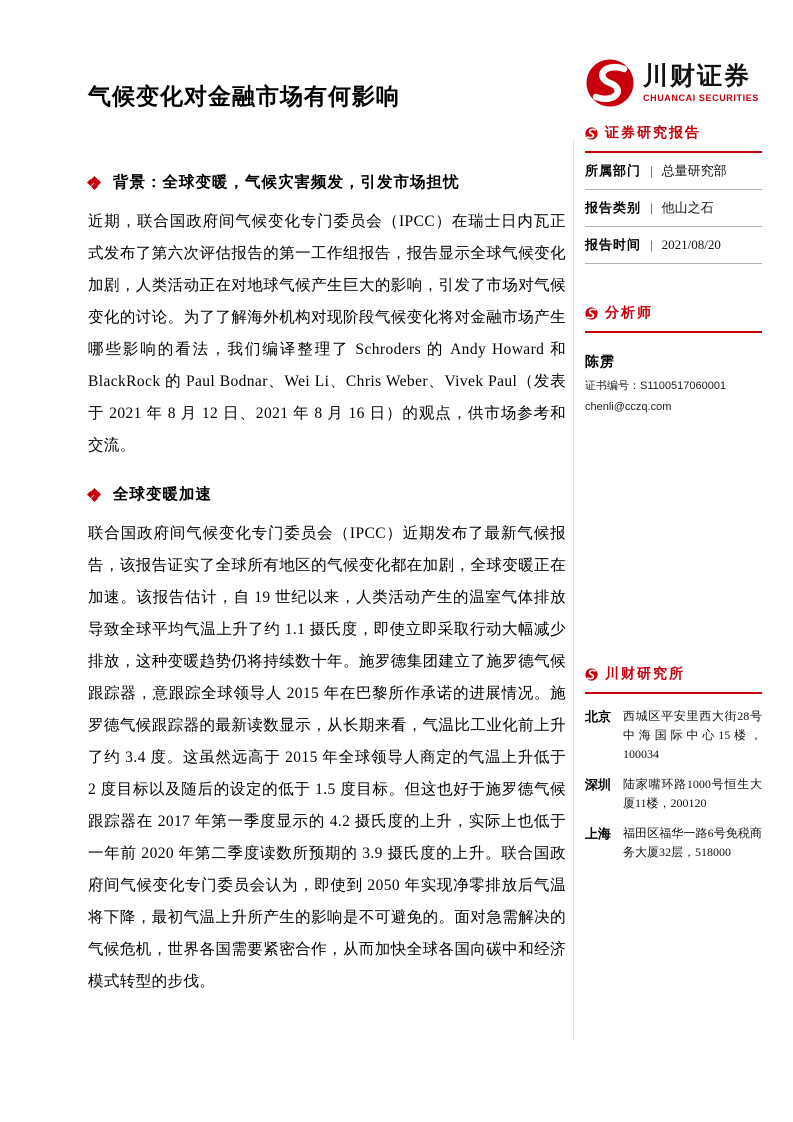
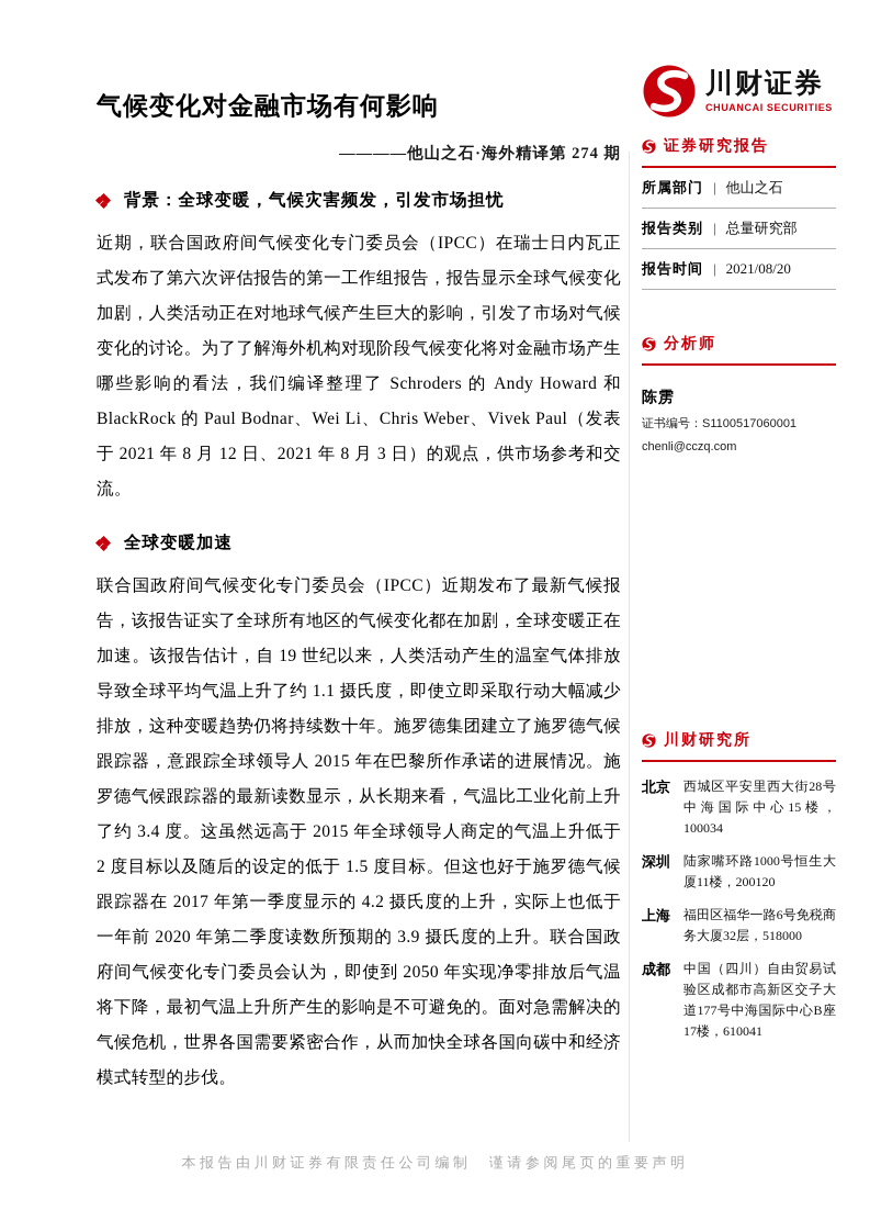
  气候变化对金融市场有何影响
+ ————他山之石·海外精译第 274 期
  背景：全球变暖，气候灾害频发，引发市场担忧
- 近期，联合国政府间气候变化专门委员会（IPCC）在瑞士日内瓦正式发布了第六次评估报告的第一工作组报告，报告显示全球气候变化加剧，人类活动正在对地球气候产生巨大的影响，引发了市场对气候变化的讨论。为了了解海外机构对现阶段气候变化将对金融市场产生哪些影响的看法，我们编译整理了 Schroders 的 Andy Howard 和 BlackRock 的 Paul Bodnar、Wei Li、Chris Weber、Vivek Paul（发表于 2021 年 8 月 12 日、2021 年 8 月 16 日）的观点，供市场参考和交流。
+ 近期，联合国政府间气候变化专门委员会（IPCC）在瑞士日内瓦正式发布了第六次评估报告的第一工作组报告，报告显示全球气候变化加剧，人类活动正在对地球气候产生巨大的影响，引发了市场对气候变化的讨论。为了了解海外机构对现阶段气候变化将对金融市场产生哪些影响的看法，我们编译整理了 Schroders 的 Andy Howard 和 BlackRock 的 Paul Bodnar、Wei Li、Chris Weber、Vivek Paul（发表于 2021 年 8 月 12 日、2021 年 8 月 3 日）的观点，供市场参考和交流。
  全球变暖加速
  联合国政府间气候变化专门委员会（IPCC）近期发布了最新气候报告，该报告证实了全球所有地区的气候变化都在加剧，全球变暖正在加速。该报告估计，自 19 世纪以来，人类活动产生的温室气体排放导致全球平均气温上升了约 1.1 摄氏度，即使立即采取行动大幅减少排放，这种变暖趋势仍将持续数十年。施罗德集团建立了施罗德气候跟踪器，意跟踪全球领导人 2015 年在巴黎所作承诺的进展情况。施罗德气候跟踪器的最新读数显示，从长期来看，气温比工业化前上升了约 3.4 度。这虽然远高于 2015 年全球领导人商定的气温上升低于 2 度目标以及随后的设定的低于 1.5 度目标。但这也好于施罗德气候跟踪器在 2017 年第一季度显示的 4.2 摄氏度的上升，实际上也低于一年前 2020 年第二季度读数所预期的 3.9 摄氏度的上升。联合国政府间气候变化专门委员会认为，即使到 2050 年实现净零排放后气温将下降，最初气温上升所产生的影响是不可避免的。面对急需解决的气候危机，世界各国需要紧密合作，从而加快全球各国向碳中和经济模式转型的步伐。
  川财证券
  CHUANCAI SECURITIES
  证券研究报告
  所属部门
  |
- 总量研究部
+ 他山之石
  报告类别
  |
- 他山之石
+ 总量研究部
  报告时间
  |
  2021/08/20
  分析师
  陈雳
  证书编号：S1100517060001
  chenli@cczq.com
  川财研究所
  北京
  西城区平安里西大街28号中海国际中心15楼，100034
  深圳
  陆家嘴环路1000号恒生大厦11楼，200120
  上海
  福田区福华一路6号免税商务大厦32层，518000
+ 成都
+ 中国（四川）自由贸易试验区成都市高新区交子大道177号中海国际中心B座17楼，610041
+ 本报告由川财证券有限责任公司编制 谨请参阅尾页的重要声明
